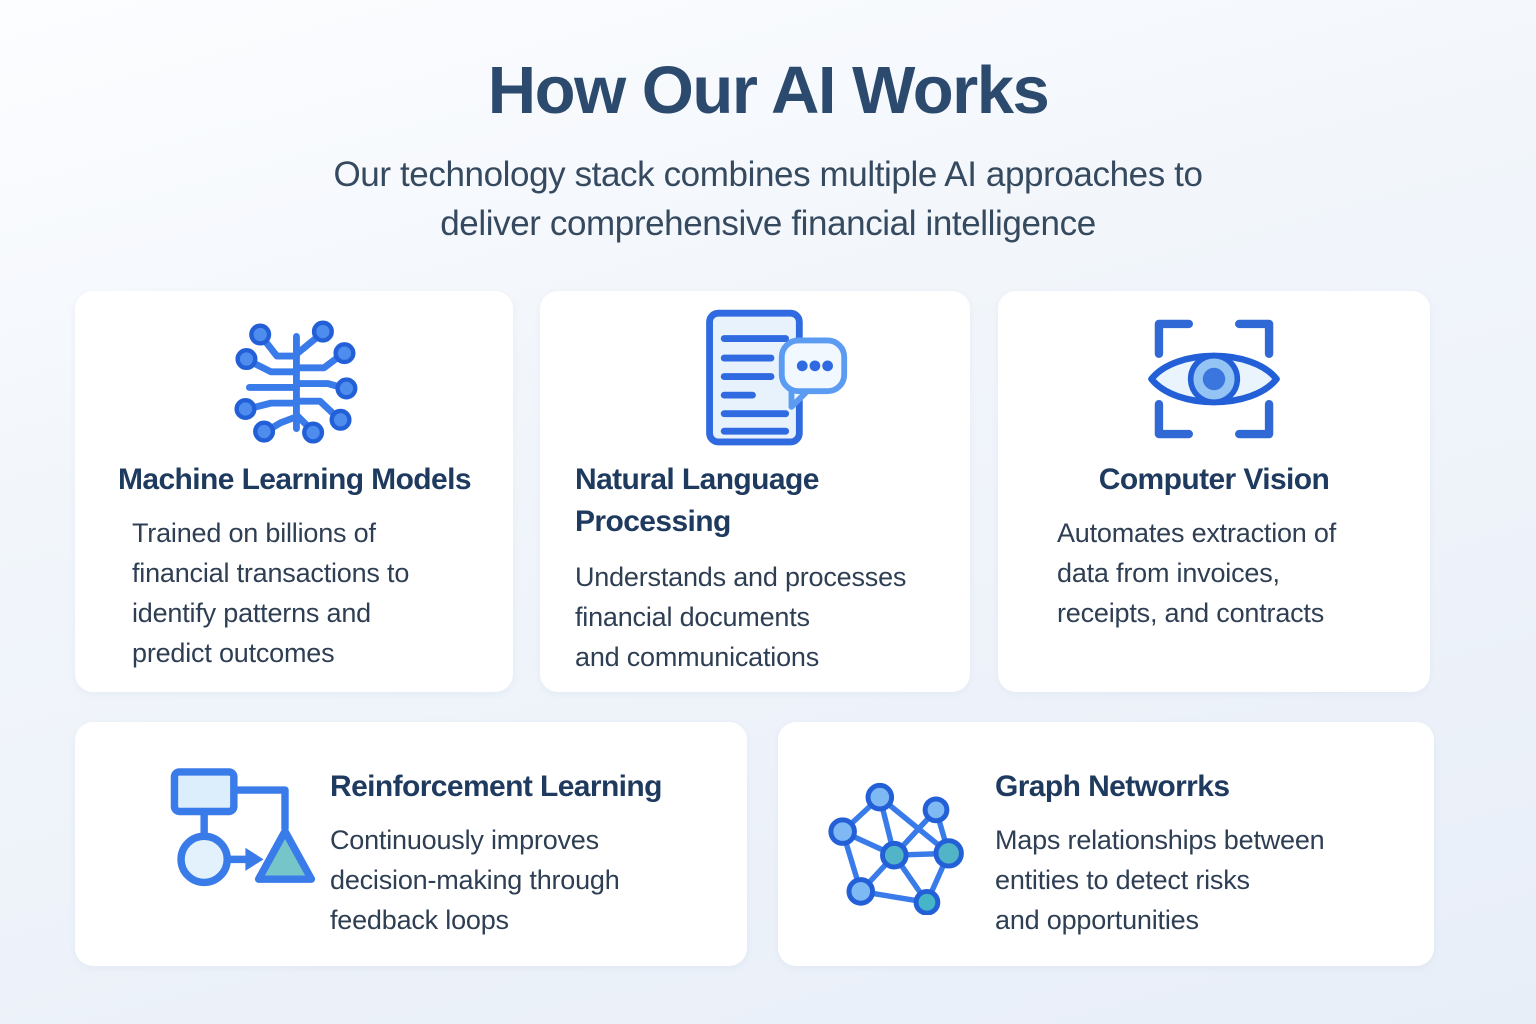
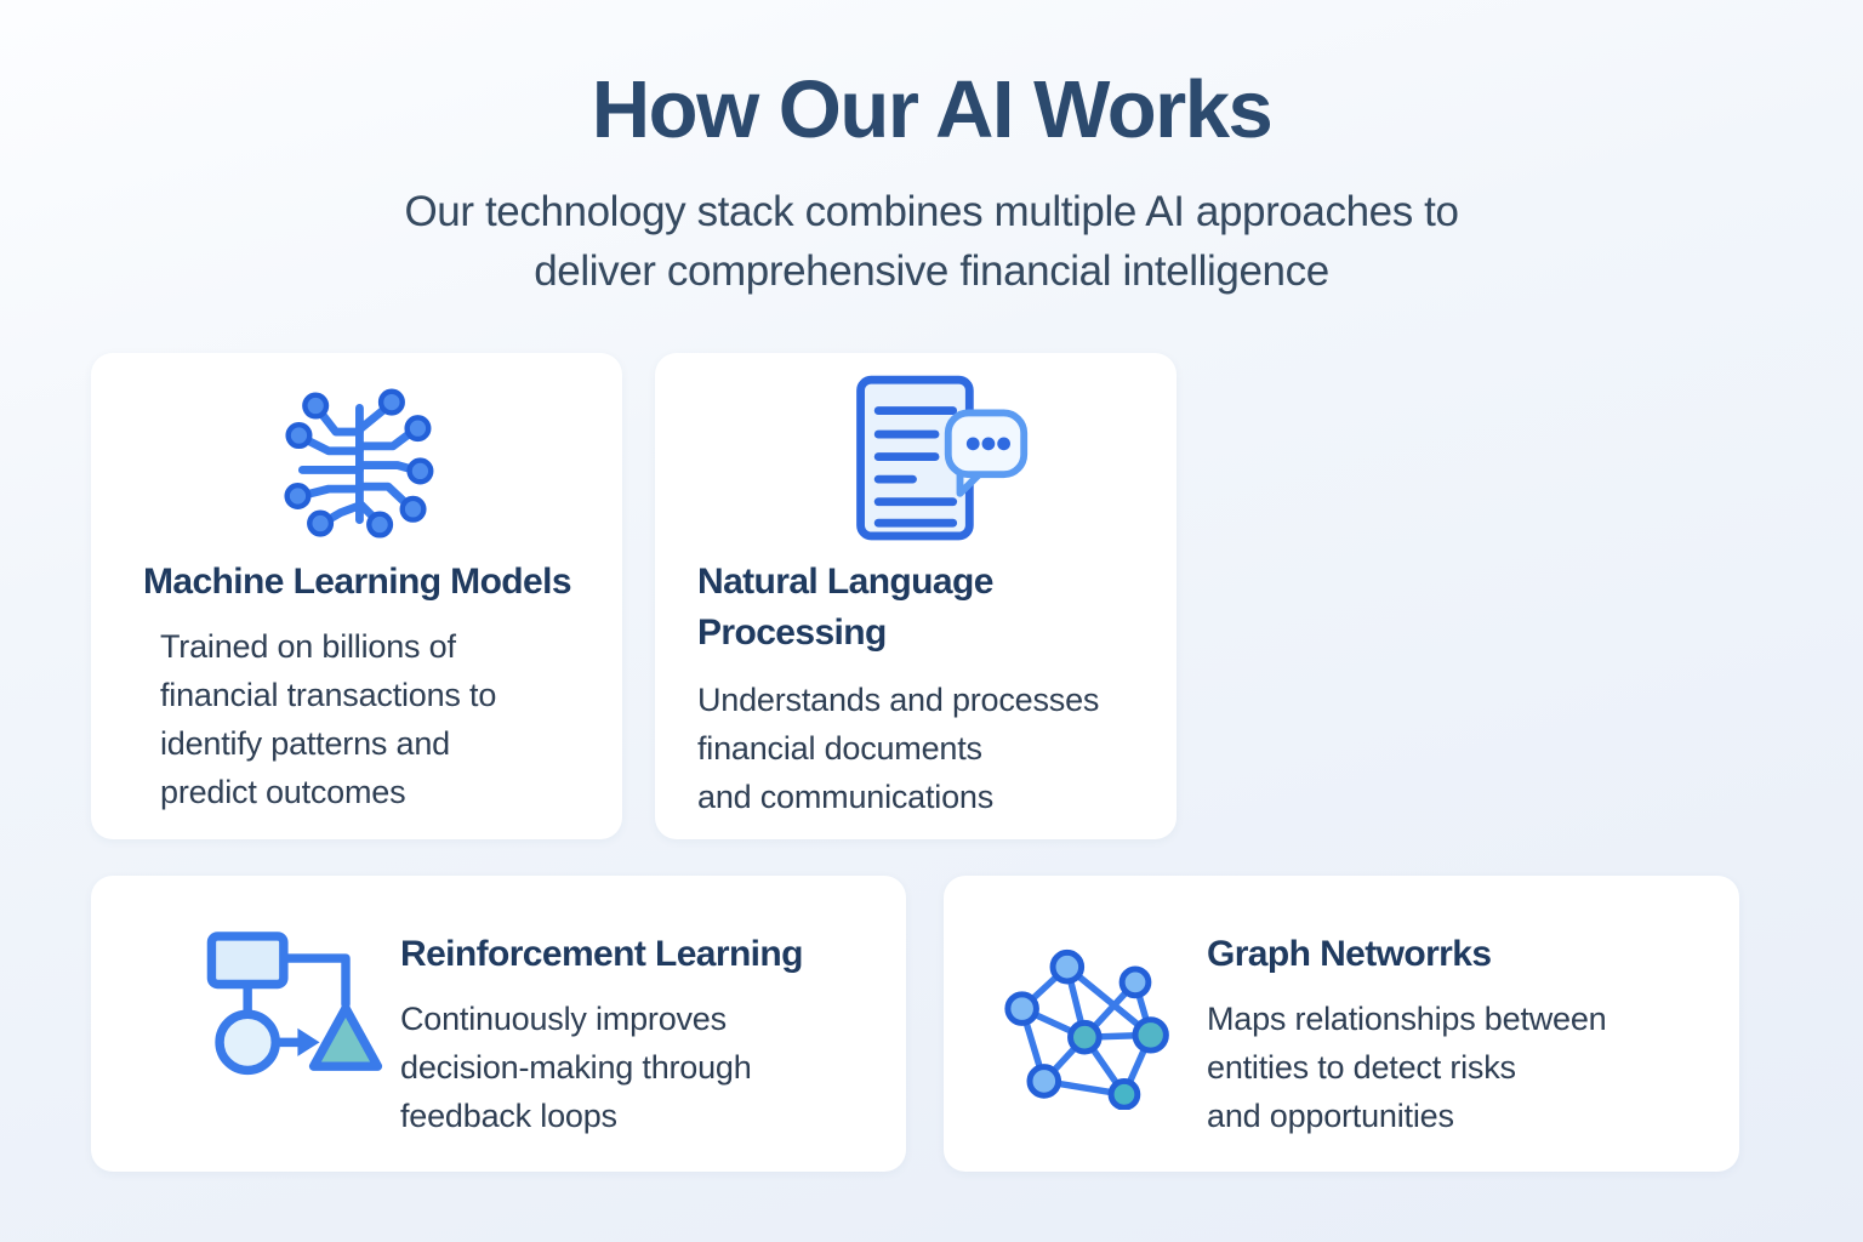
  How Our AI Works
  Our technology stack combines multiple AI approaches to
  deliver comprehensive financial intelligence
  Machine Learning Models
  Trained on billions of
  financial transactions to
  identify patterns and
  predict outcomes
  Natural Language
  Processing
  Understands and processes
  financial documents
  and communications
- Computer Vision
- Automates extraction of
- data from invoices,
- receipts, and contracts
  Reinforcement Learning
  Continuously improves
  decision-making through
  feedback loops
  Graph Networrks
  Maps relationships between
  entities to detect risks
  and opportunities
